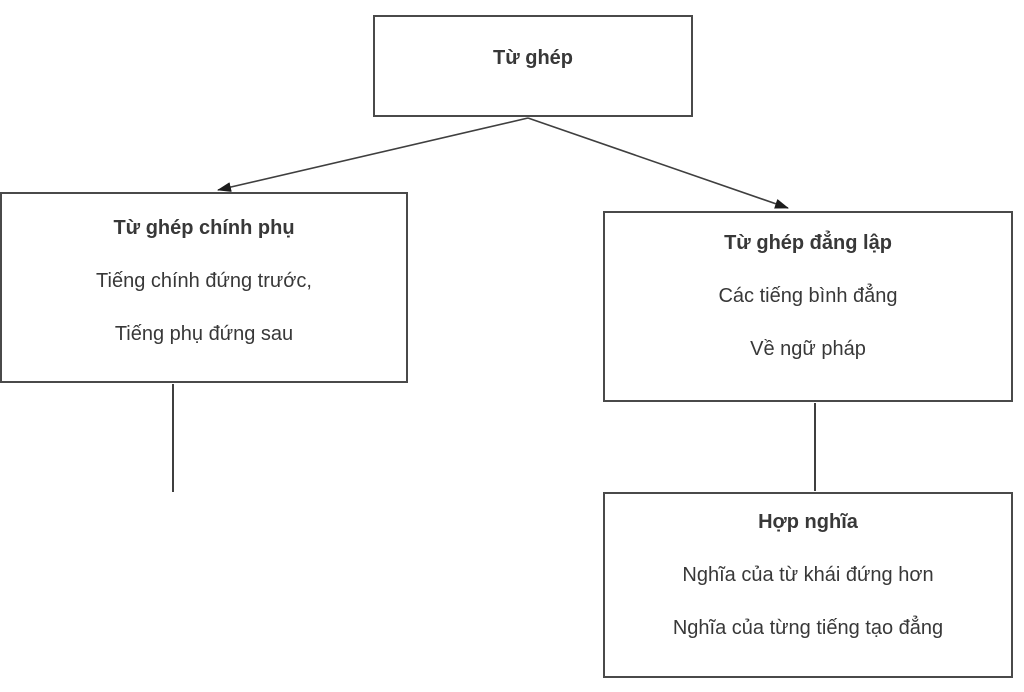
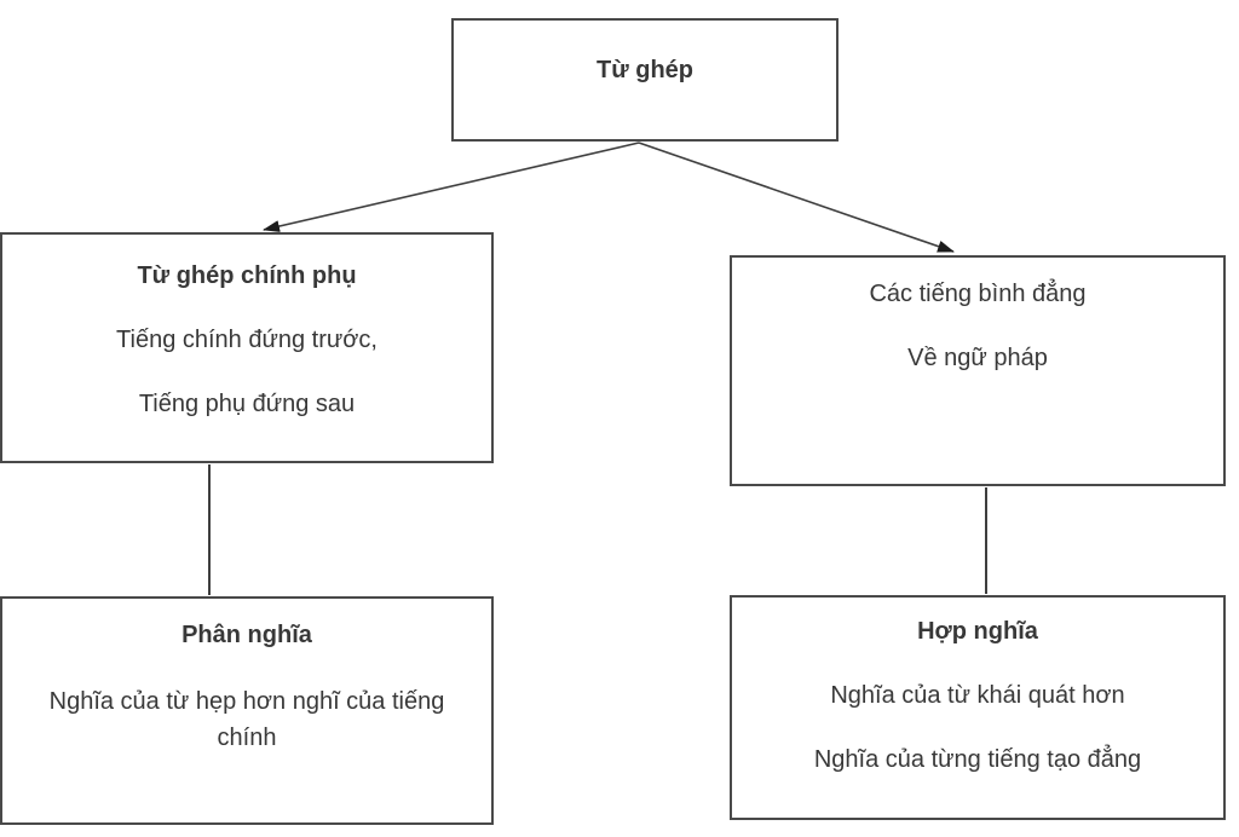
  Từ ghép
  Từ ghép chính phụ
  Tiếng chính đứng trước,
  Tiếng phụ đứng sau
- Từ ghép đẳng lập
  Các tiếng bình đẳng
  Về ngữ pháp
+ Phân nghĩa
+ Nghĩa của từ hẹp hơn nghĩ của tiếng chính
  Hợp nghĩa
- Nghĩa của từ khái đứng hơn
+ Nghĩa của từ khái quát hơn
  Nghĩa của từng tiếng tạo đẳng
